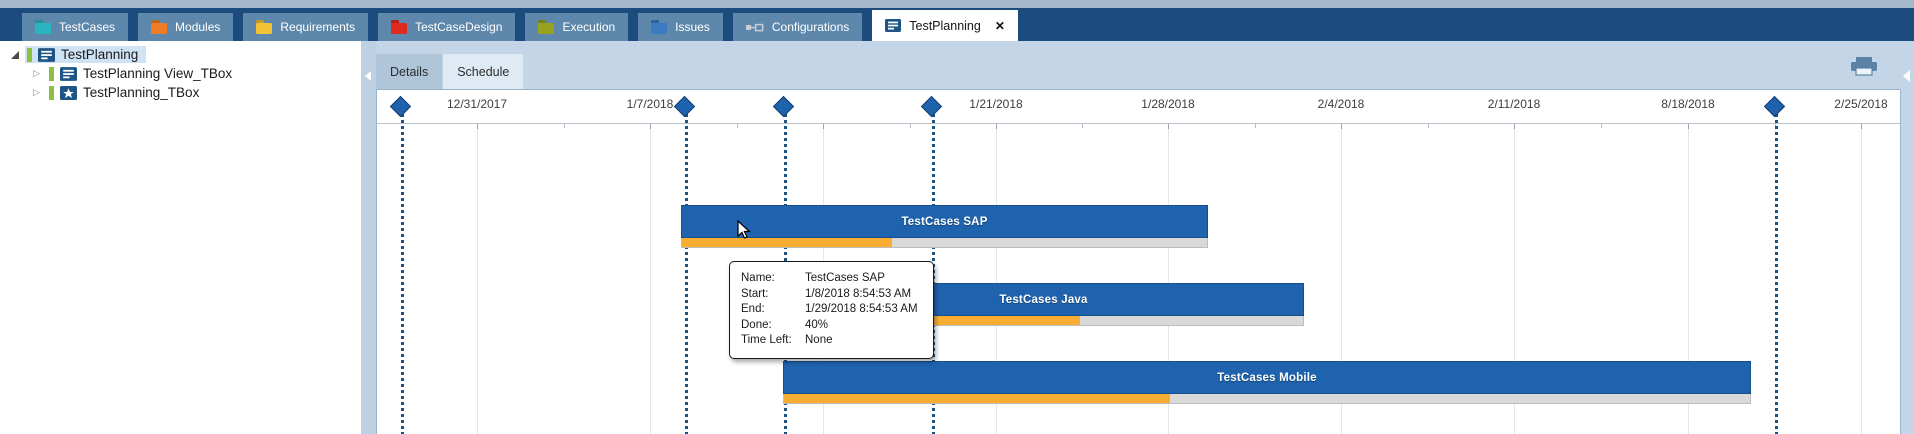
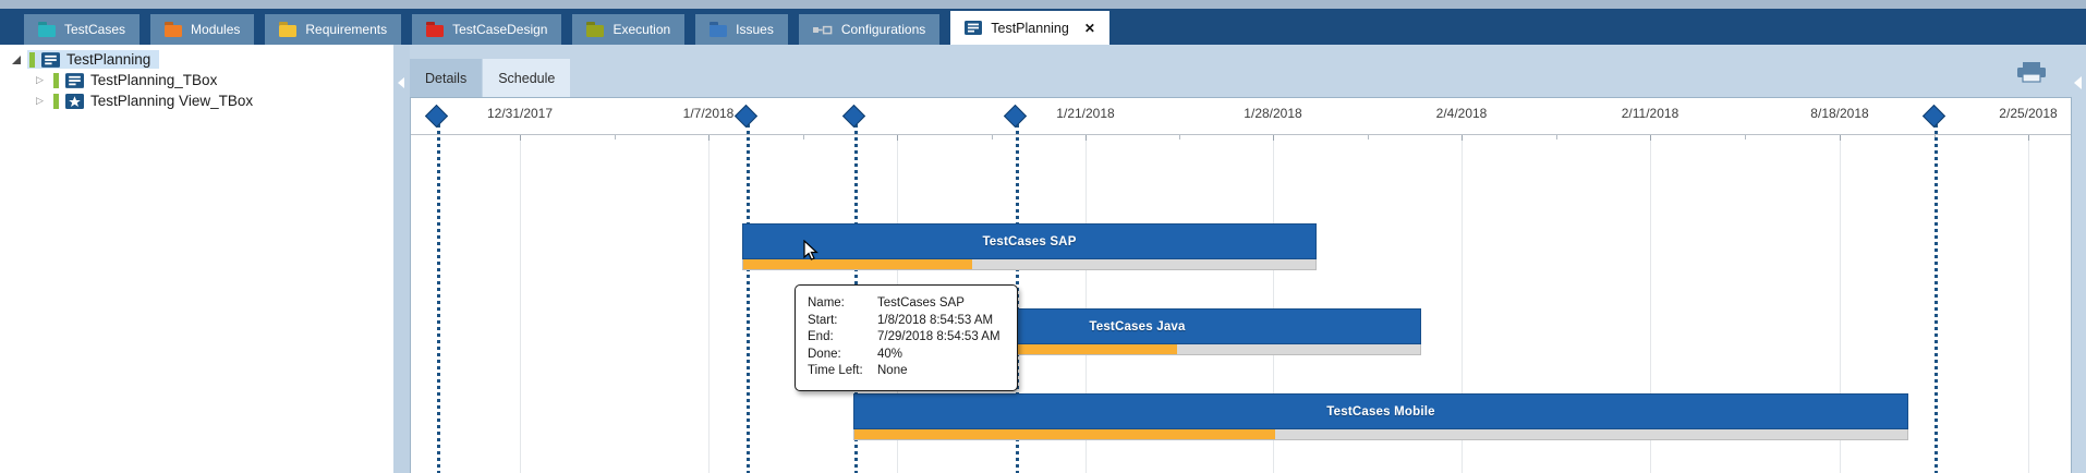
  TestCases
  Modules
  Requirements
  TestCaseDesign
  Execution
  Issues
  Configurations
  TestPlanning
  ✕
  TestPlanning
  ▷
- TestPlanning View_TBox
+ TestPlanning_TBox
  ▷
- TestPlanning_TBox
+ TestPlanning View_TBox
  Details
  Schedule
  Name:
  TestCases SAP
  Start:
  1/8/2018 8:54:53 AM
  End:
- 1/29/2018 8:54:53 AM
+ 7/29/2018 8:54:53 AM
  Done:
  40%
  Time Left:
  None
  12/31/2017
  1/7/2018
  1/21/2018
  1/28/2018
  2/4/2018
  2/11/2018
  8/18/2018
  2/25/2018
  TestCases SAP
  TestCases Java
  TestCases Mobile
